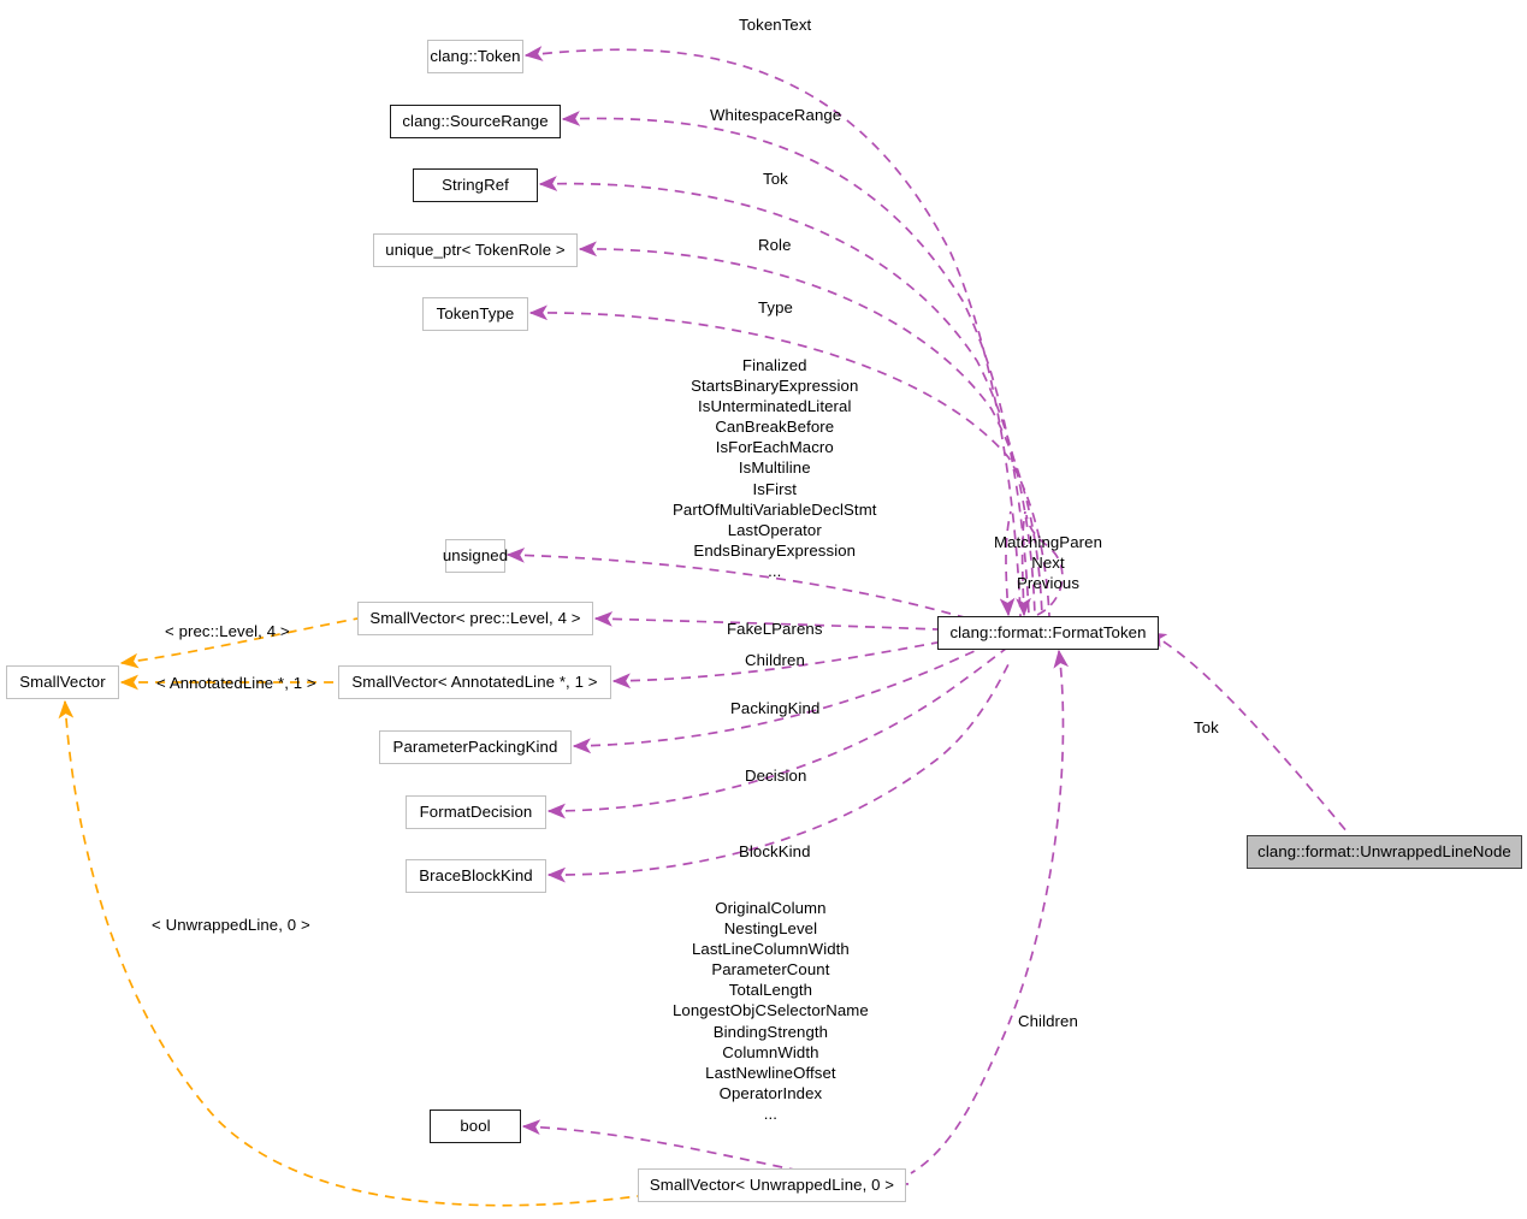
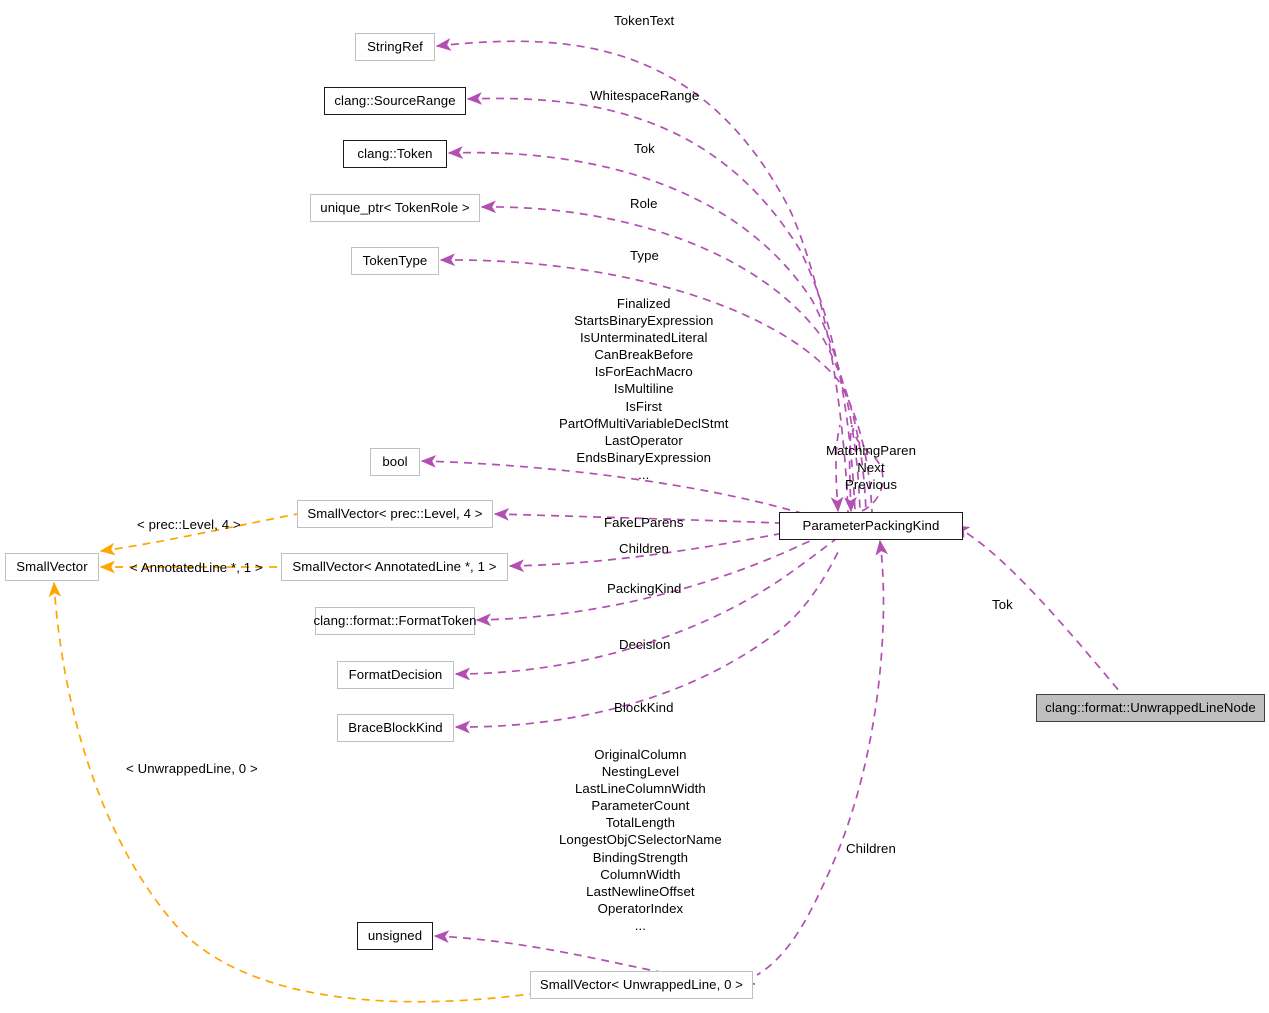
- clang::Token
+ StringRef
  clang::SourceRange
- StringRef
+ clang::Token
  unique_ptr< TokenRole >
  TokenType
- unsigned
+ bool
  SmallVector
  SmallVector< prec::Level, 4 >
  SmallVector< AnnotatedLine *, 1 >
- ParameterPackingKind
+ clang::format::FormatToken
  FormatDecision
  BraceBlockKind
- bool
+ unsigned
- clang::format::FormatToken
+ ParameterPackingKind
  clang::format::UnwrappedLineNode
  SmallVector< UnwrappedLine, 0 >
  TokenText
  WhitespaceRange
  Tok
  Role
  Type
  Finalized
  StartsBinaryExpression
  IsUnterminatedLiteral
  CanBreakBefore
  IsForEachMacro
  IsMultiline
  IsFirst
  PartOfMultiVariableDeclStmt
  LastOperator
  EndsBinaryExpression
  ...
  MatchingParen
  Next
  Previous
  FakeLParens
  Children
  PackingKind
  Decision
  BlockKind
  OriginalColumn
  NestingLevel
  LastLineColumnWidth
  ParameterCount
  TotalLength
  LongestObjCSelectorName
  BindingStrength
  ColumnWidth
  LastNewlineOffset
  OperatorIndex
  ...
  Tok
  Children
  < prec::Level, 4 >
  < AnnotatedLine *, 1 >
  < UnwrappedLine, 0 >
